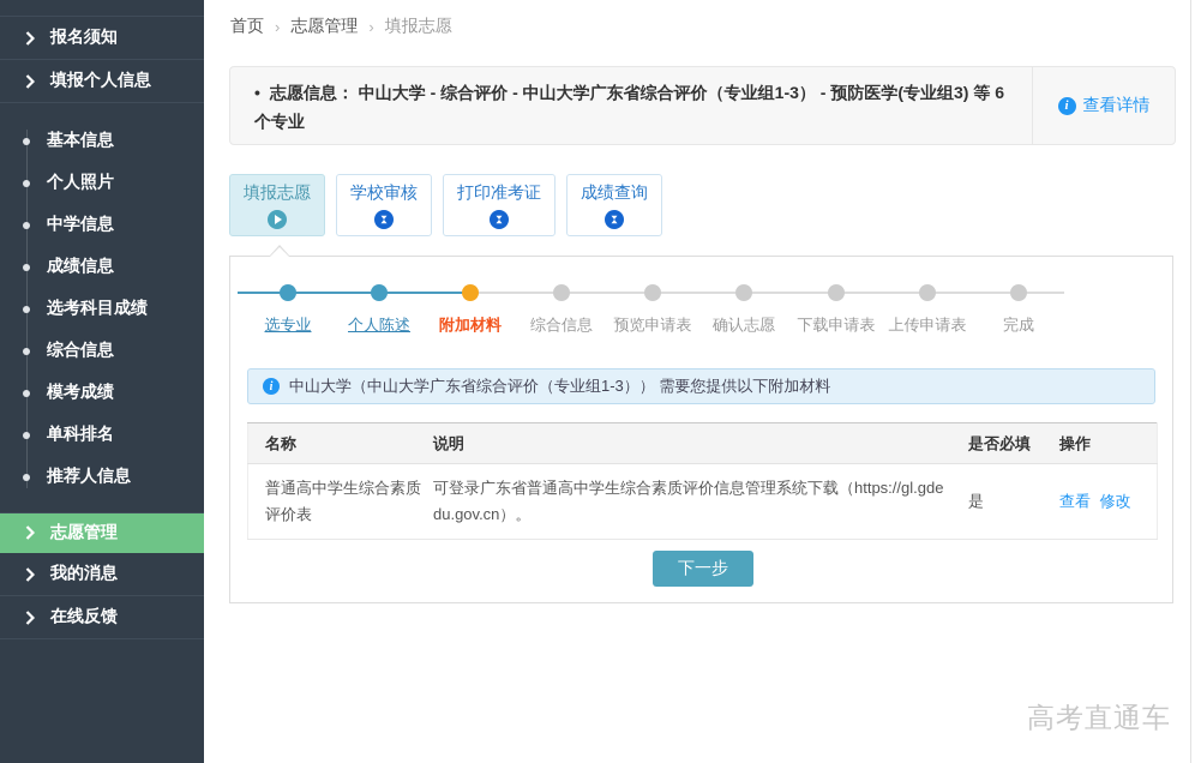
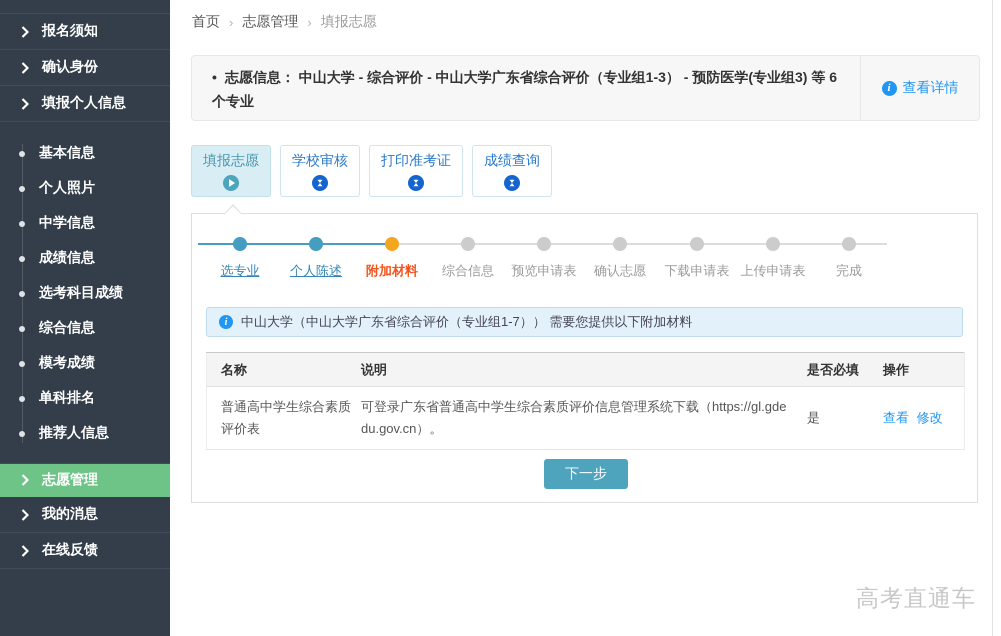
  报名须知
+ 确认身份
  填报个人信息
  基本信息
  个人照片
  中学信息
  成绩信息
  选考科目成绩
  综合信息
  模考成绩
  单科排名
  推荐人信息
  志愿管理
  我的消息
  在线反馈
  首页
  ›
  志愿管理
  ›
  填报志愿
  • 志愿信息： 中山大学 - 综合评价 - 中山大学广东省综合评价（专业组1-3） - 预防医学(专业组3) 等 6 个专业
  i
  查看详情
  填报志愿
  学校审核
  打印准考证
  成绩查询
  选专业
  个人陈述
  附加材料
  综合信息
  预览申请表
  确认志愿
  下载申请表
  上传申请表
  完成
  i
- 中山大学（中山大学广东省综合评价（专业组1-3）） 需要您提供以下附加材料
+ 中山大学（中山大学广东省综合评价（专业组1-7）） 需要您提供以下附加材料
  名称	说明	是否必填	操作
  普通高中学生综合素质评价表	可登录广东省普通高中学生综合素质评价信息管理系统下载（https://gl.gdedu.gov.cn）。	是	查看 修改
  下一步
  高考直通车
